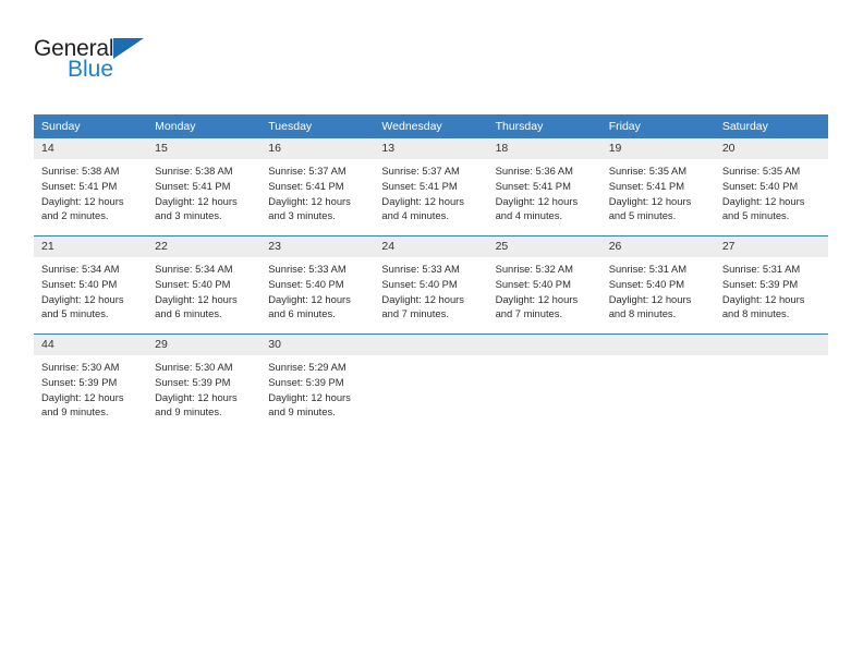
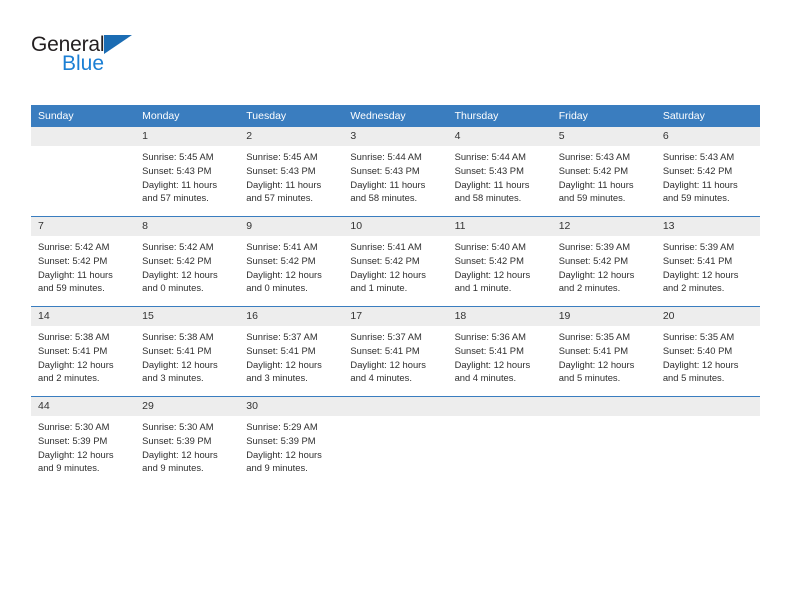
  General
  Blue
  Sunday	Monday	Tuesday	Wednesday	Thursday	Friday	Saturday
+ 	1Sunrise: 5:45 AMSunset: 5:43 PMDaylight: 11 hoursand 57 minutes.	2Sunrise: 5:45 AMSunset: 5:43 PMDaylight: 11 hoursand 57 minutes.	3Sunrise: 5:44 AMSunset: 5:43 PMDaylight: 11 hoursand 58 minutes.	4Sunrise: 5:44 AMSunset: 5:43 PMDaylight: 11 hoursand 58 minutes.	5Sunrise: 5:43 AMSunset: 5:42 PMDaylight: 11 hoursand 59 minutes.	6Sunrise: 5:43 AMSunset: 5:42 PMDaylight: 11 hoursand 59 minutes.
+ 7Sunrise: 5:42 AMSunset: 5:42 PMDaylight: 11 hoursand 59 minutes.	8Sunrise: 5:42 AMSunset: 5:42 PMDaylight: 12 hoursand 0 minutes.	9Sunrise: 5:41 AMSunset: 5:42 PMDaylight: 12 hoursand 0 minutes.	10Sunrise: 5:41 AMSunset: 5:42 PMDaylight: 12 hoursand 1 minute.	11Sunrise: 5:40 AMSunset: 5:42 PMDaylight: 12 hoursand 1 minute.	12Sunrise: 5:39 AMSunset: 5:42 PMDaylight: 12 hoursand 2 minutes.	13Sunrise: 5:39 AMSunset: 5:41 PMDaylight: 12 hoursand 2 minutes.
- 14Sunrise: 5:38 AMSunset: 5:41 PMDaylight: 12 hoursand 2 minutes.	15Sunrise: 5:38 AMSunset: 5:41 PMDaylight: 12 hoursand 3 minutes.	16Sunrise: 5:37 AMSunset: 5:41 PMDaylight: 12 hoursand 3 minutes.	13Sunrise: 5:37 AMSunset: 5:41 PMDaylight: 12 hoursand 4 minutes.	18Sunrise: 5:36 AMSunset: 5:41 PMDaylight: 12 hoursand 4 minutes.	19Sunrise: 5:35 AMSunset: 5:41 PMDaylight: 12 hoursand 5 minutes.	20Sunrise: 5:35 AMSunset: 5:40 PMDaylight: 12 hoursand 5 minutes.
+ 14Sunrise: 5:38 AMSunset: 5:41 PMDaylight: 12 hoursand 2 minutes.	15Sunrise: 5:38 AMSunset: 5:41 PMDaylight: 12 hoursand 3 minutes.	16Sunrise: 5:37 AMSunset: 5:41 PMDaylight: 12 hoursand 3 minutes.	17Sunrise: 5:37 AMSunset: 5:41 PMDaylight: 12 hoursand 4 minutes.	18Sunrise: 5:36 AMSunset: 5:41 PMDaylight: 12 hoursand 4 minutes.	19Sunrise: 5:35 AMSunset: 5:41 PMDaylight: 12 hoursand 5 minutes.	20Sunrise: 5:35 AMSunset: 5:40 PMDaylight: 12 hoursand 5 minutes.
- 21Sunrise: 5:34 AMSunset: 5:40 PMDaylight: 12 hoursand 5 minutes.	22Sunrise: 5:34 AMSunset: 5:40 PMDaylight: 12 hoursand 6 minutes.	23Sunrise: 5:33 AMSunset: 5:40 PMDaylight: 12 hoursand 6 minutes.	24Sunrise: 5:33 AMSunset: 5:40 PMDaylight: 12 hoursand 7 minutes.	25Sunrise: 5:32 AMSunset: 5:40 PMDaylight: 12 hoursand 7 minutes.	26Sunrise: 5:31 AMSunset: 5:40 PMDaylight: 12 hoursand 8 minutes.	27Sunrise: 5:31 AMSunset: 5:39 PMDaylight: 12 hoursand 8 minutes.
  44Sunrise: 5:30 AMSunset: 5:39 PMDaylight: 12 hoursand 9 minutes.	29Sunrise: 5:30 AMSunset: 5:39 PMDaylight: 12 hoursand 9 minutes.	30Sunrise: 5:29 AMSunset: 5:39 PMDaylight: 12 hoursand 9 minutes.
